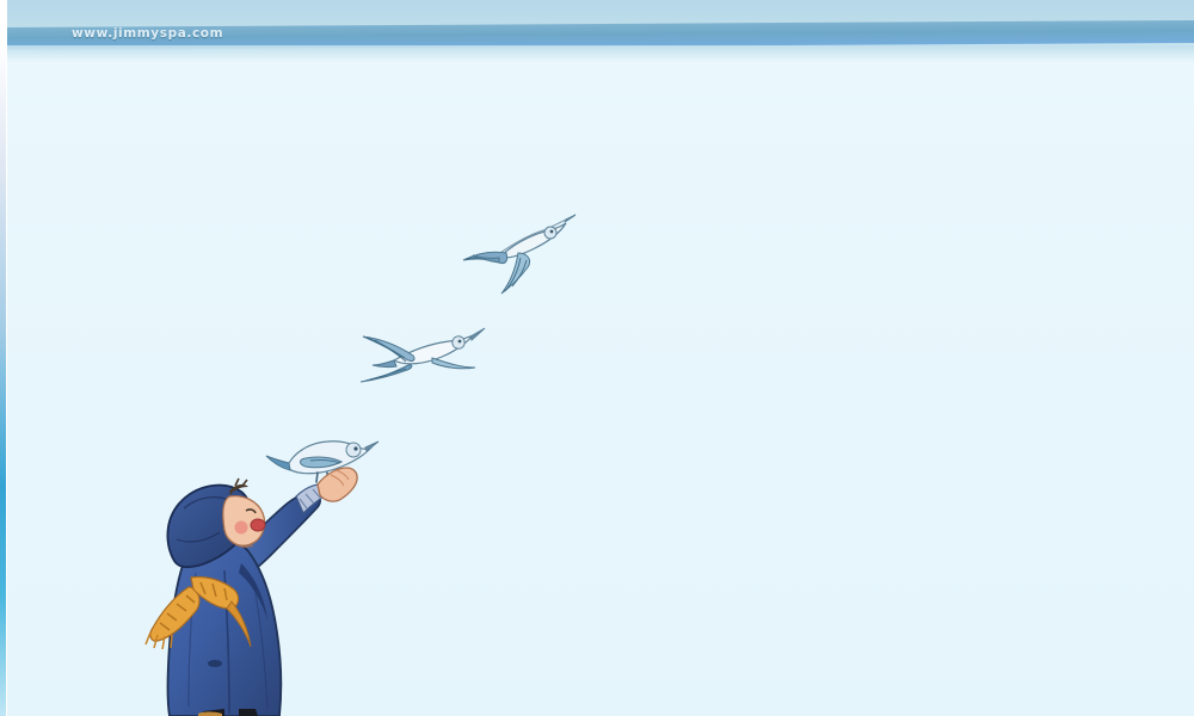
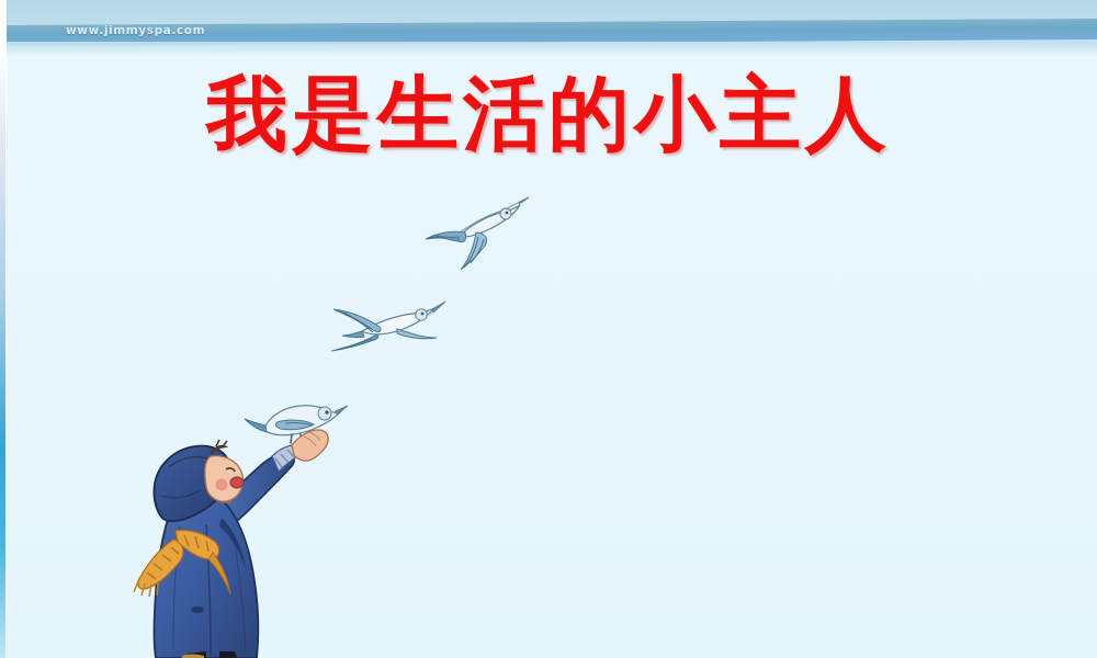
  www.jimmyspa.com
+ 我是生活的小主人
